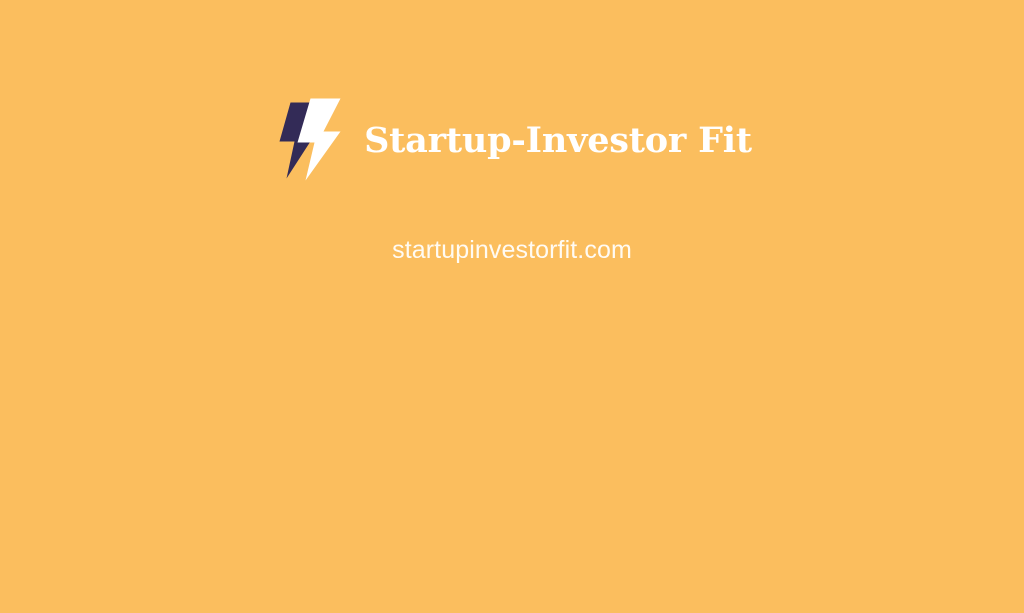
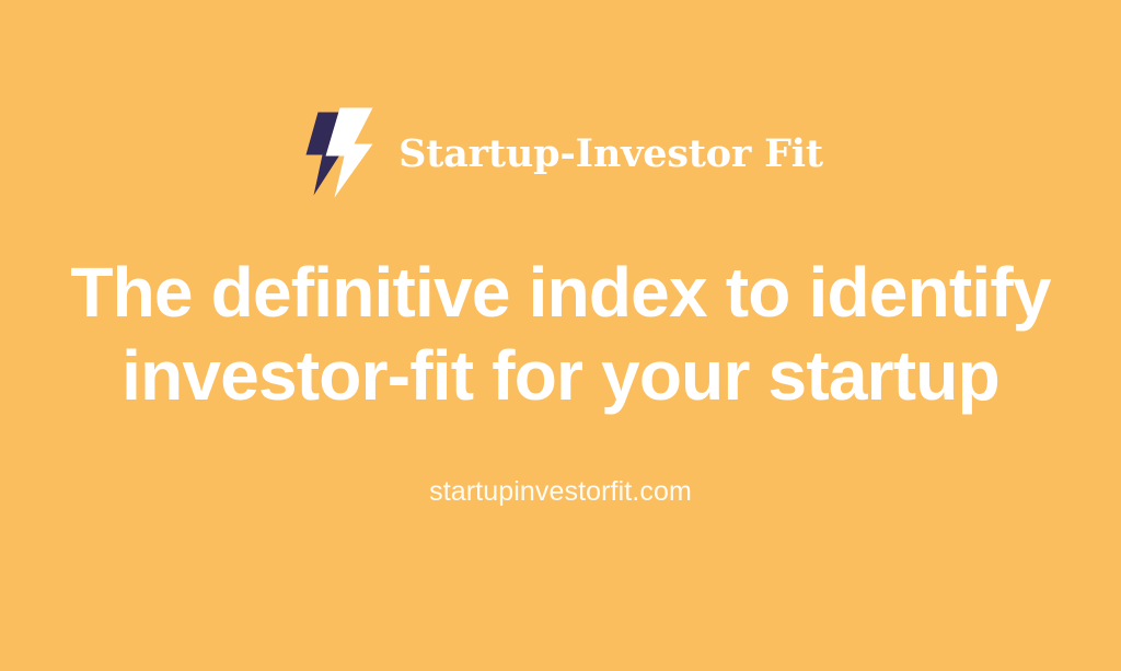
  Startup-Investor Fit
+ The definitive index to identify
+ investor-fit for your startup
  startupinvestorfit.com
